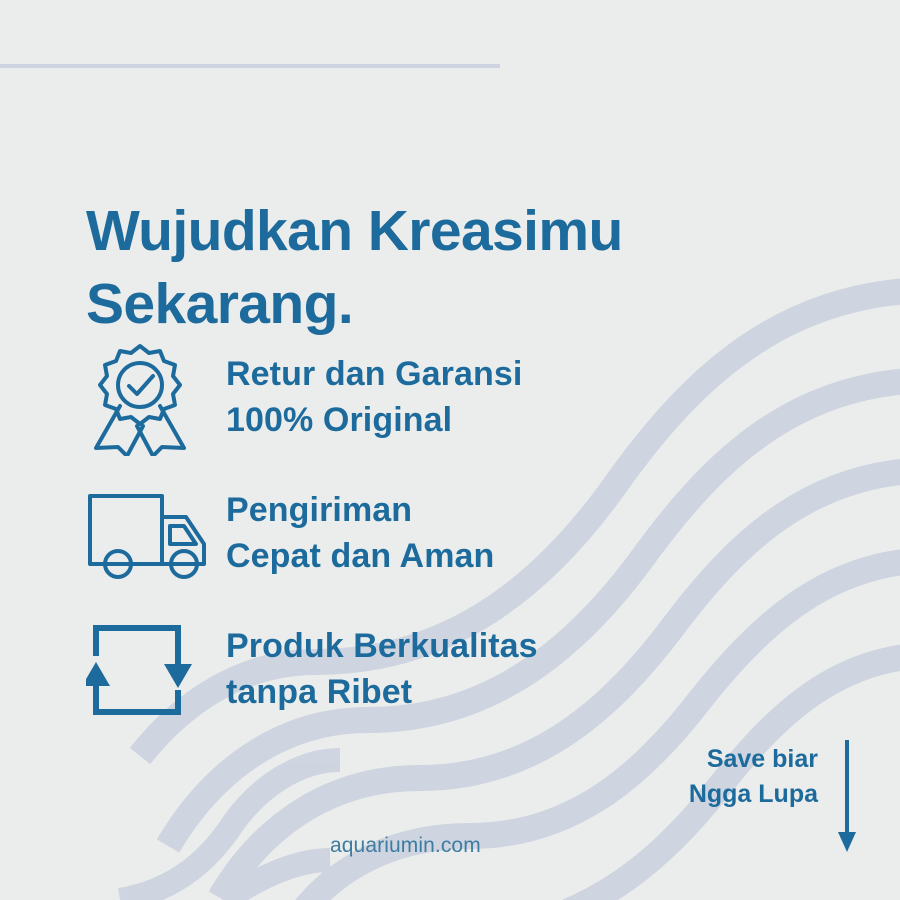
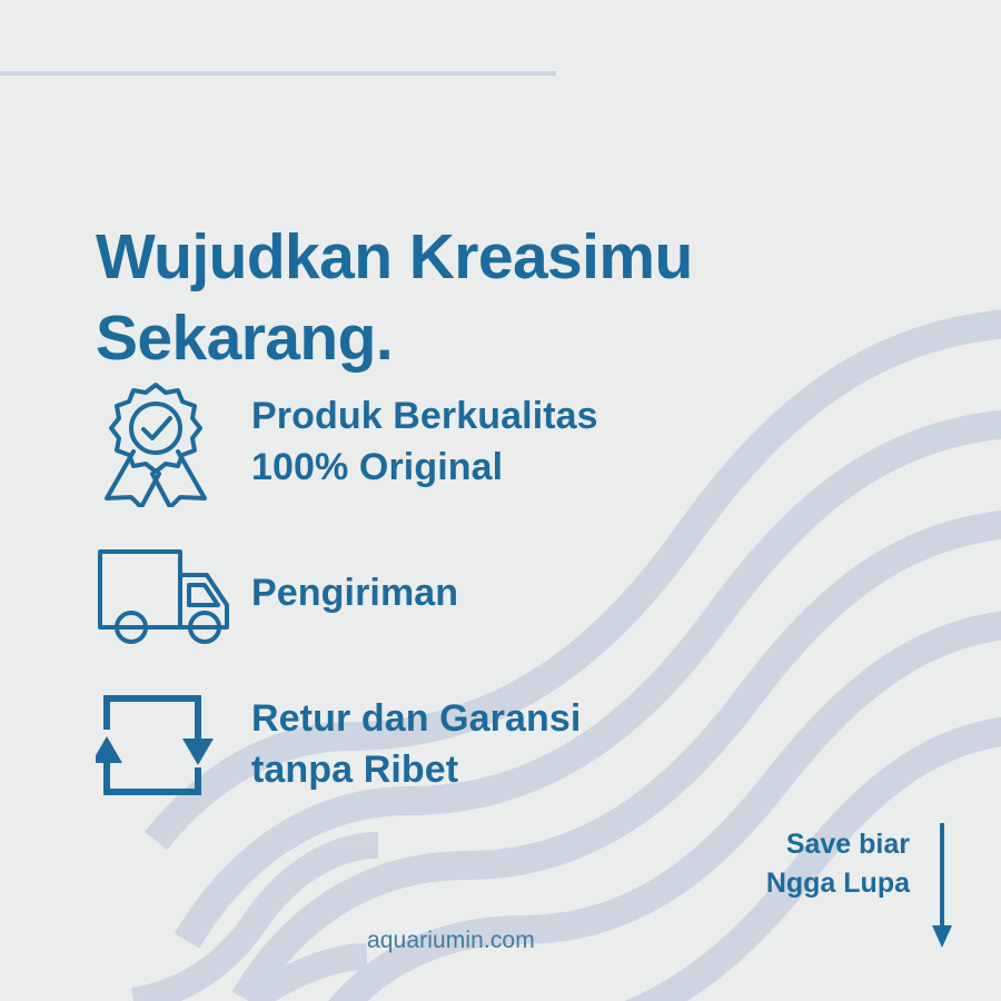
  Wujudkan Kreasimu
  Sekarang.
- Retur dan Garansi
+ Produk Berkualitas
  100% Original
  Pengiriman
- Cepat dan Aman
- Produk Berkualitas
+ Retur dan Garansi
  tanpa Ribet
  Save biar
  Ngga Lupa
  aquariumin.com
